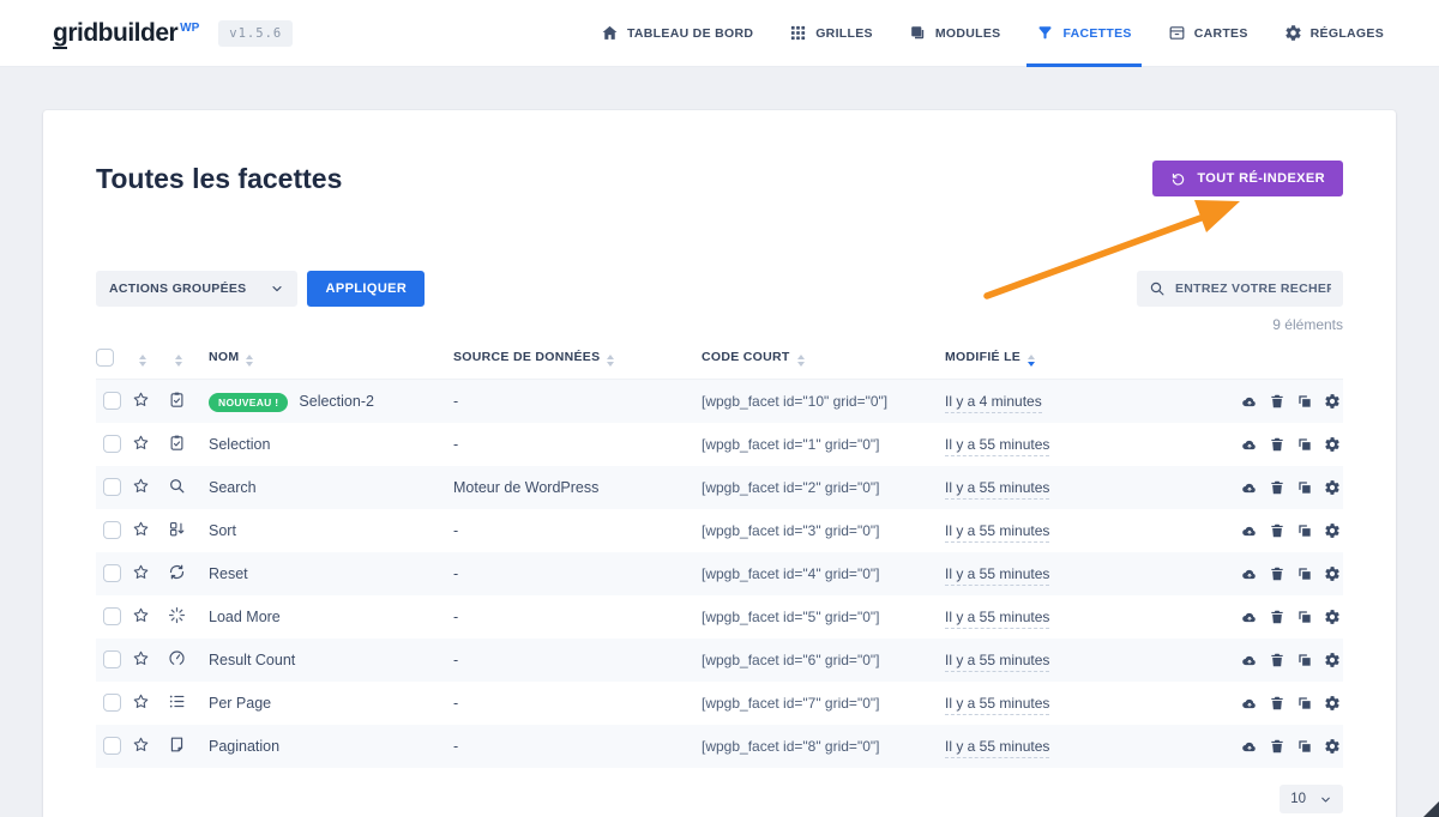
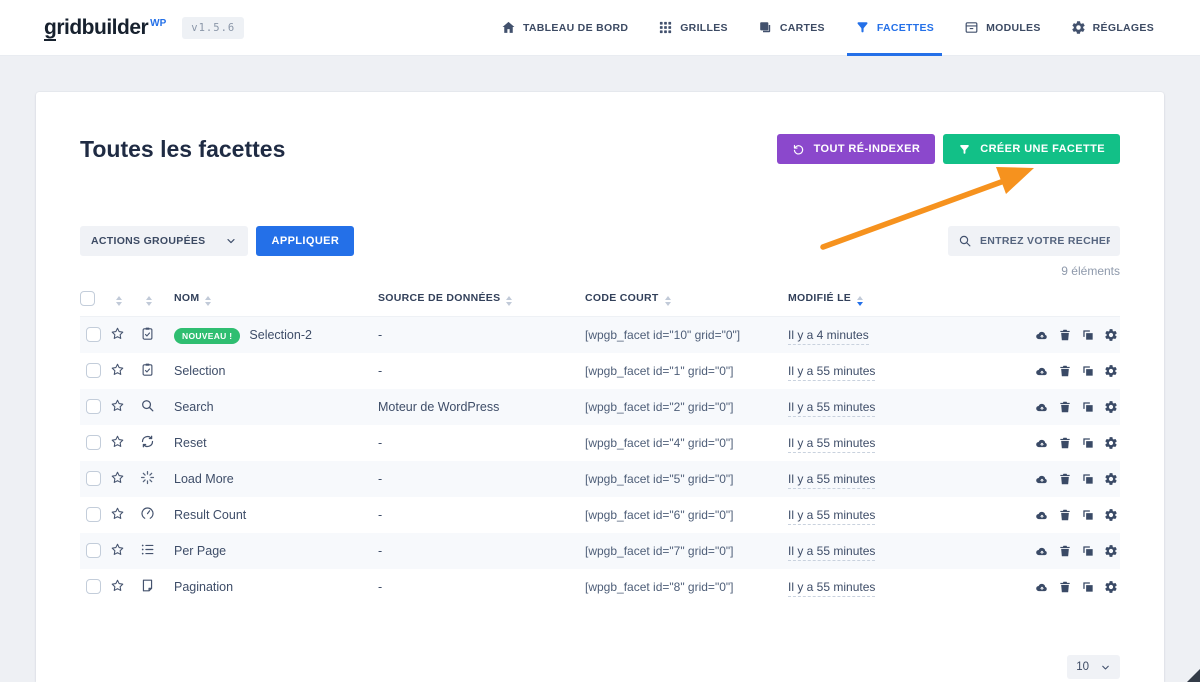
  gridbuilder WP
  v1.5.6
  TABLEAU DE BORD
  GRILLES
- MODULES
+ CARTES
  FACETTES
- CARTES
+ MODULES
  RÉGLAGES
  Toutes les facettes
  TOUT RÉ-INDEXER
+ CRÉER UNE FACETTE
  ACTIONS GROUPÉES
  APPLIQUER
  ENTREZ VOTRE RECHE
  9 éléments
  			NOM	SOURCE DE DONNÉES	CODE COURT	MODIFIÉ LE
  			NOUVEAU ! Selection-2	-	[wpgb_facet id="10" grid="0"]	Il y a 4 minutes
  			Selection	-	[wpgb_facet id="1" grid="0"]	Il y a 55 minutes
  			Search	Moteur de WordPress	[wpgb_facet id="2" grid="0"]	Il y a 55 minutes
- 			Sort	-	[wpgb_facet id="3" grid="0"]	Il y a 55 minutes
  			Reset	-	[wpgb_facet id="4" grid="0"]	Il y a 55 minutes
  			Load More	-	[wpgb_facet id="5" grid="0"]	Il y a 55 minutes
  			Result Count	-	[wpgb_facet id="6" grid="0"]	Il y a 55 minutes
  			Per Page	-	[wpgb_facet id="7" grid="0"]	Il y a 55 minutes
  			Pagination	-	[wpgb_facet id="8" grid="0"]	Il y a 55 minutes
  10
